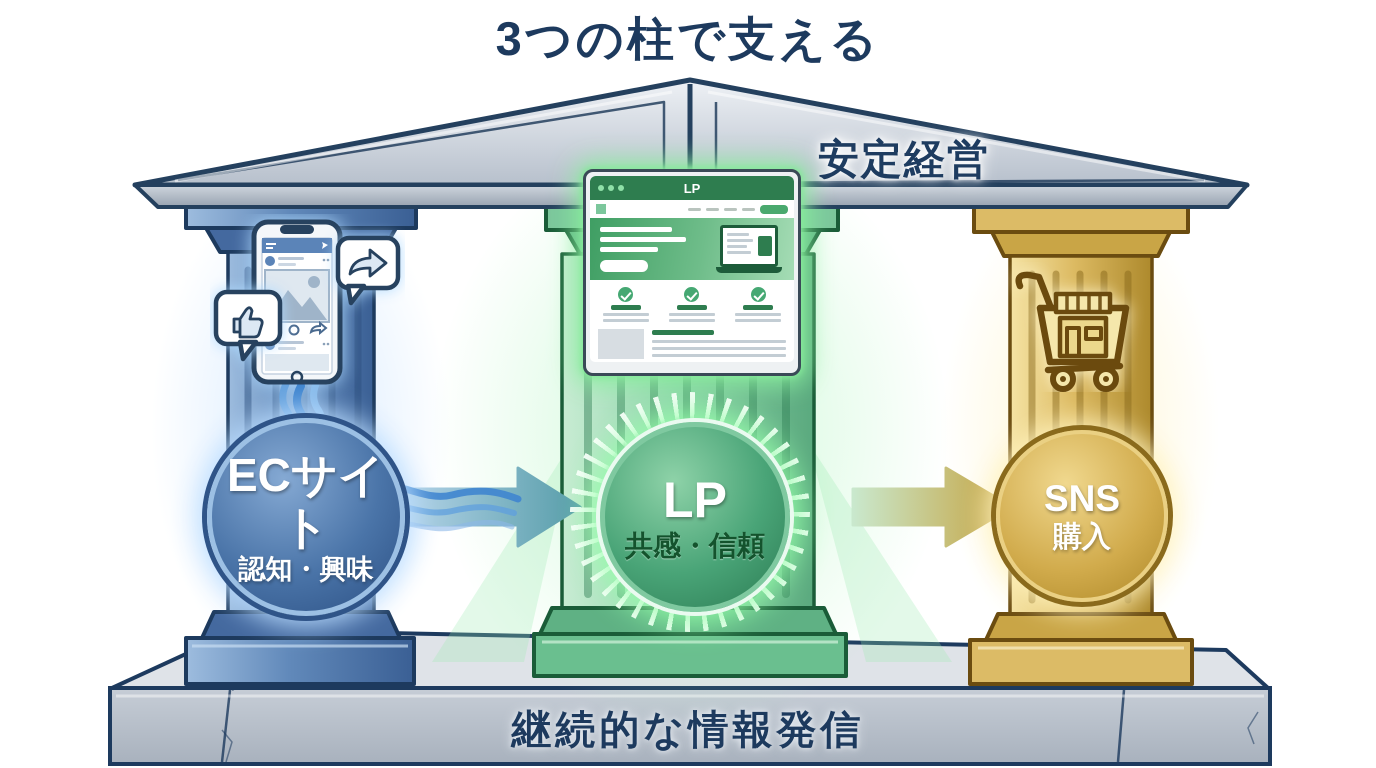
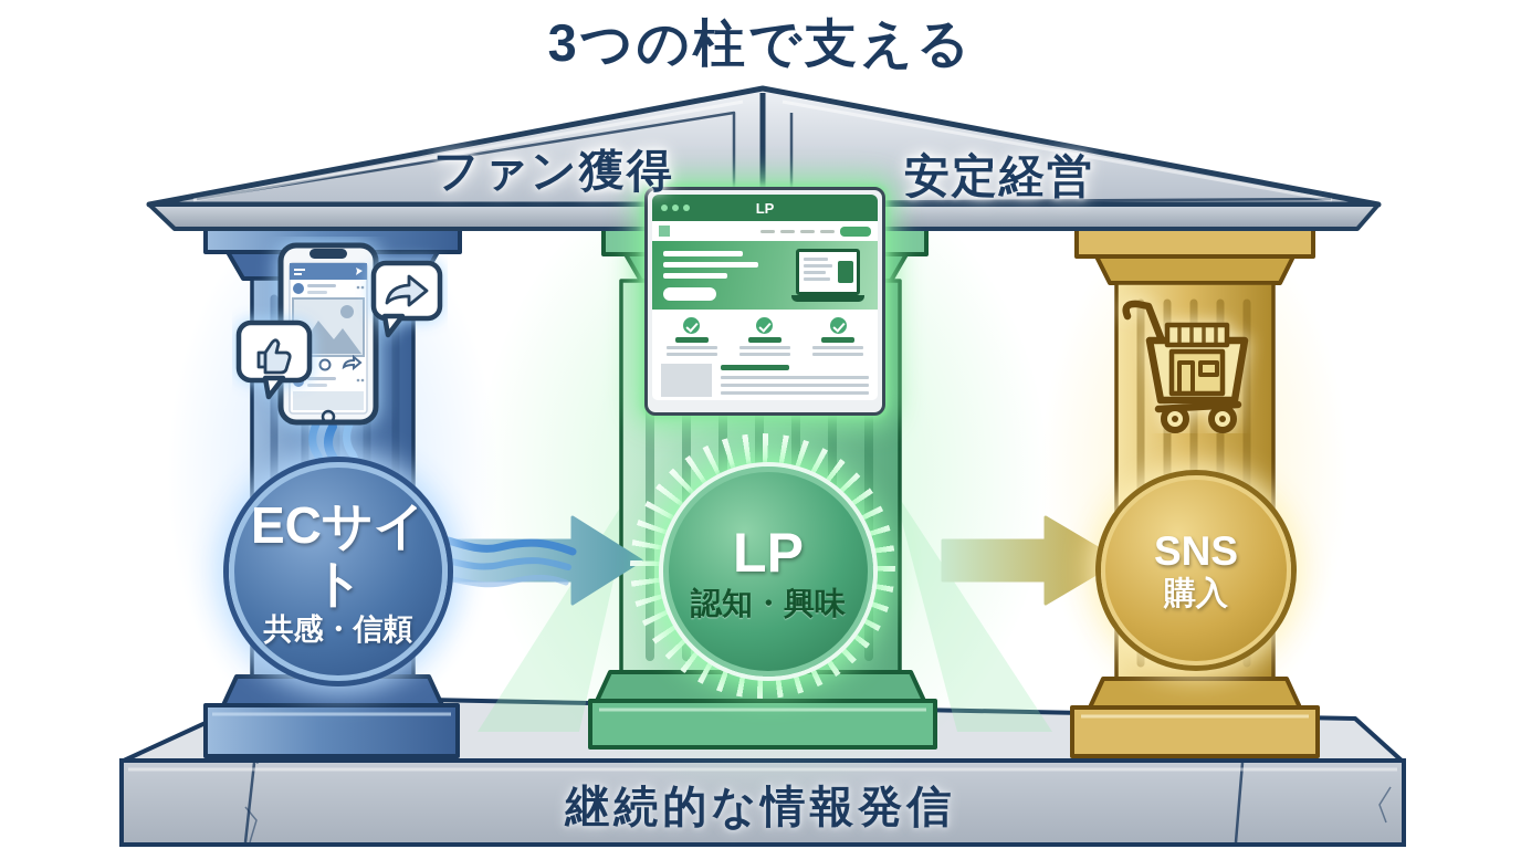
  LP
  ECサイト
- 認知・興味
+ 共感・信頼
  LP
- 共感・信頼
+ 認知・興味
  SNS
  購入
  3つの柱で支える
+ ファン獲得
  安定経営
  継続的な情報発信
